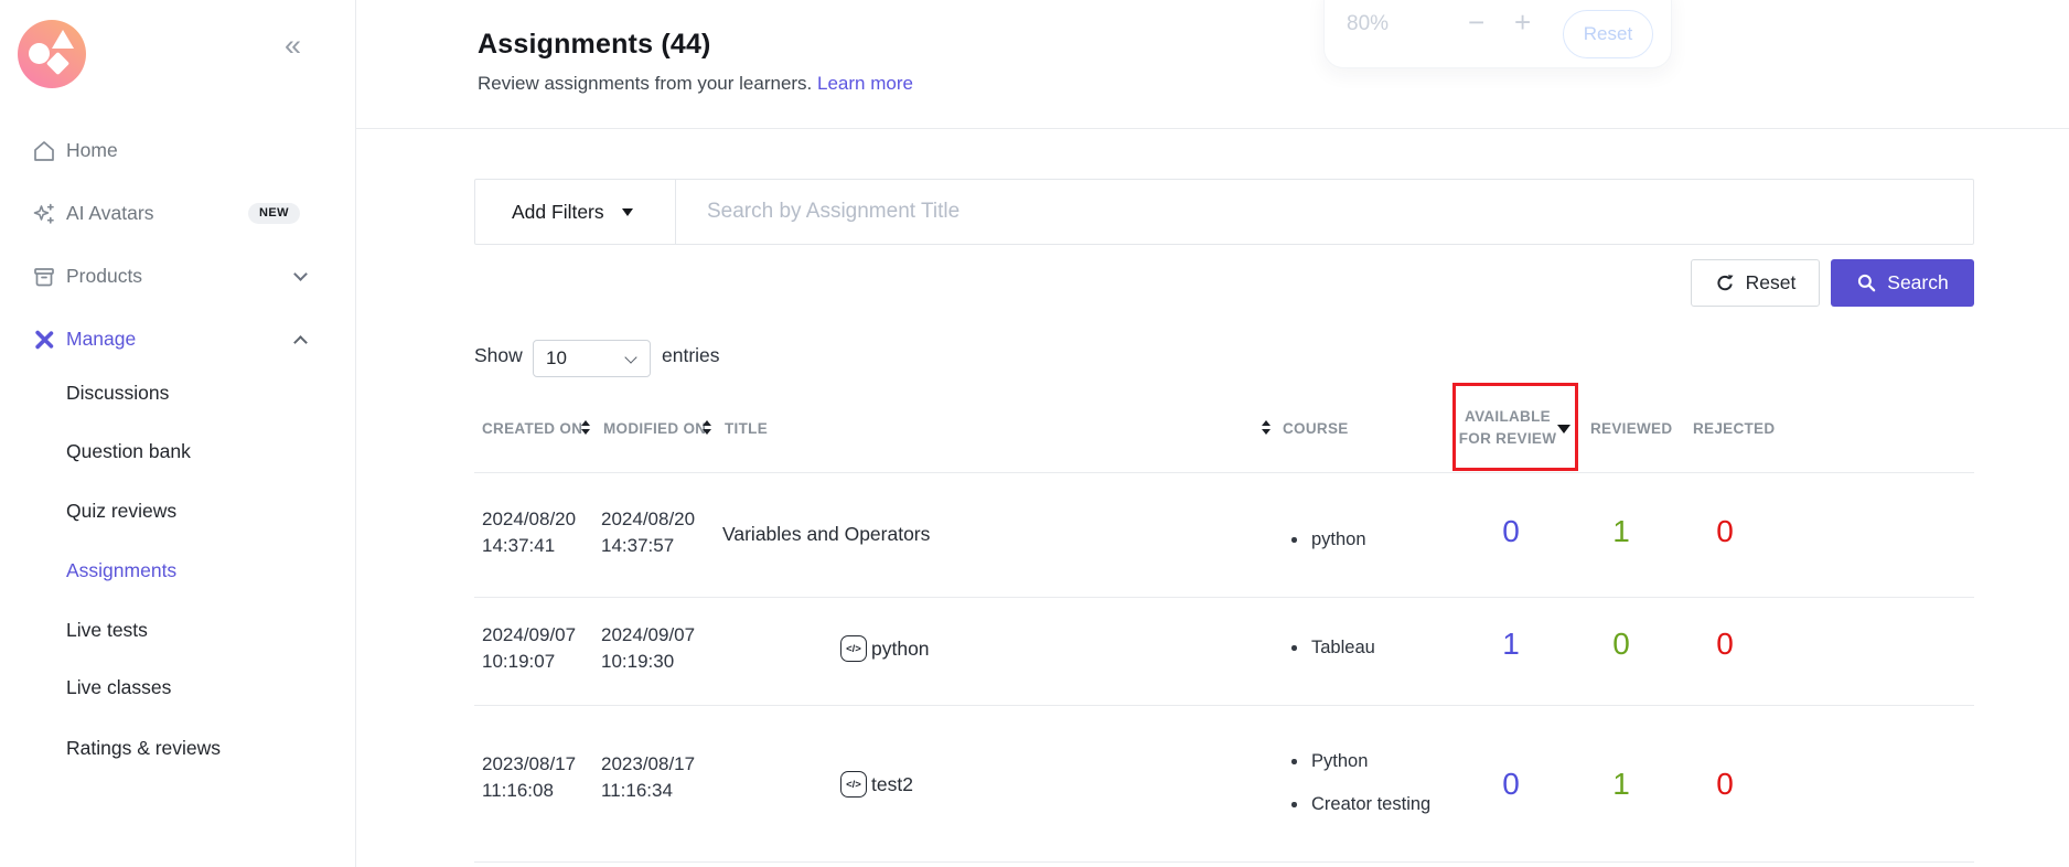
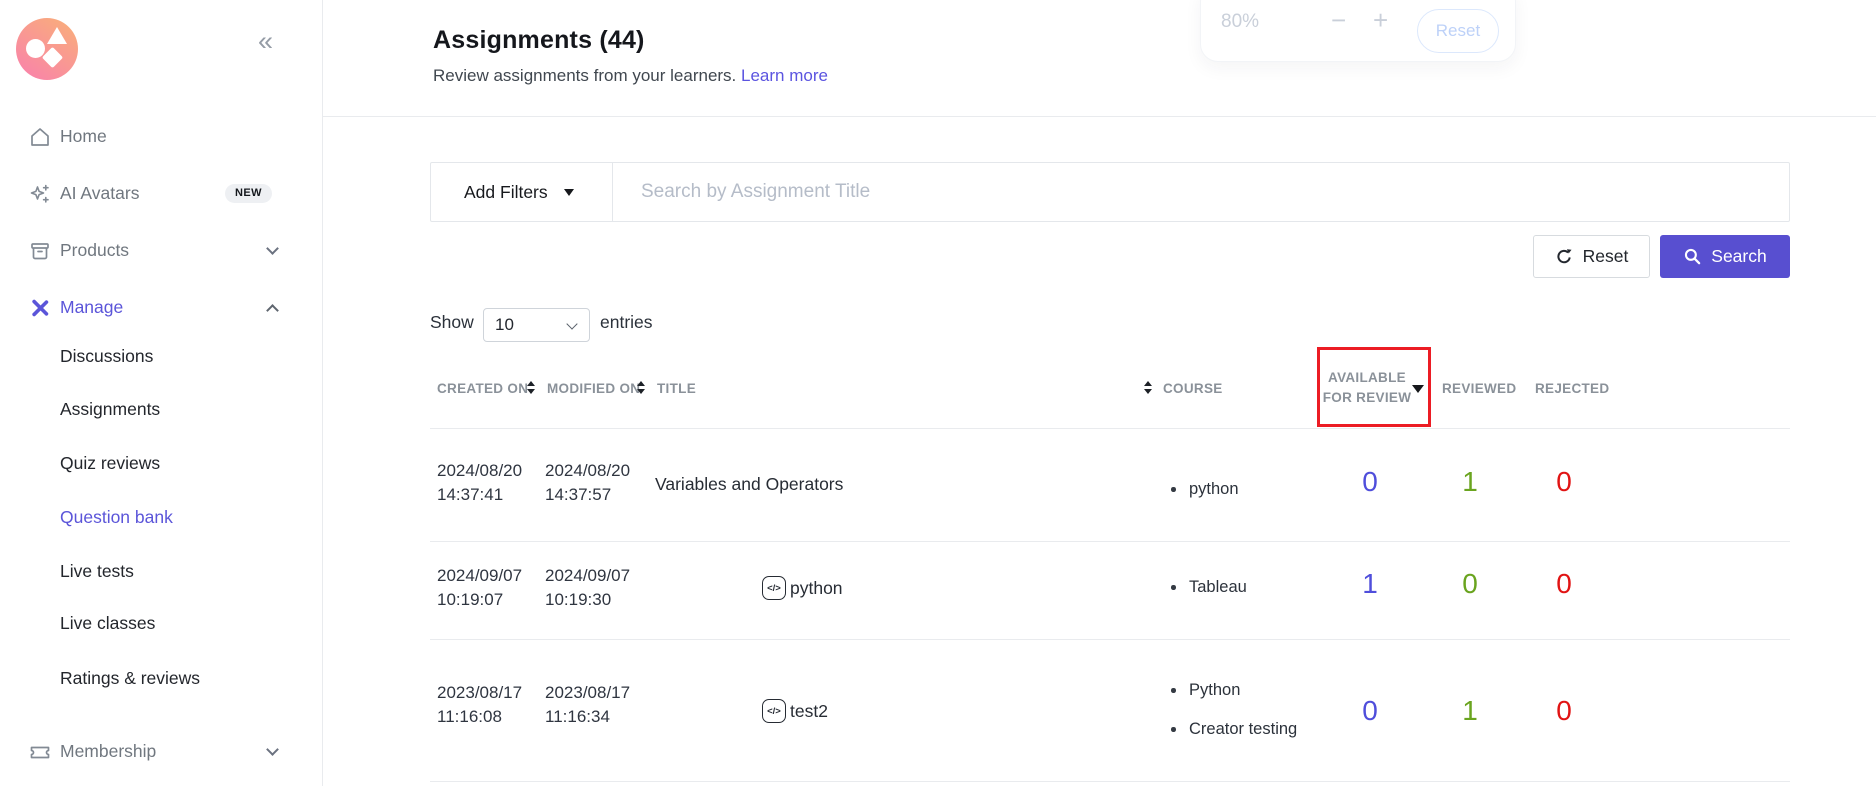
  «
  Home
  AI Avatars
  NEW
  Products
  Manage
  Discussions
- Question bank
+ Assignments
  Quiz reviews
- Assignments
+ Question bank
  Live tests
  Live classes
  Ratings & reviews
+ Membership
  Assignments (44)
  Review assignments from your learners. Learn more
  80%
  −
  +
  Reset
  Add Filters
  Search by Assignment Title
  Reset
  Search
  Show
  10
  entries
  CREATED ON
  MODIFIED ON
  TITLE
  COURSE
  AVAILABLE
  FOR REVIEW
  REVIEWED
  REJECTED
  2024/08/20
  14:37:41
  2024/08/20
  14:37:57
  Variables and Operators
  python
  0
  1
  0
  2024/09/07
  10:19:07
  2024/09/07
  10:19:30
  </>
  python
  Tableau
  1
  0
  0
  2023/08/17
  11:16:08
  2023/08/17
  11:16:34
  </>
  test2
  Python
  Creator testing
  0
  1
  0
